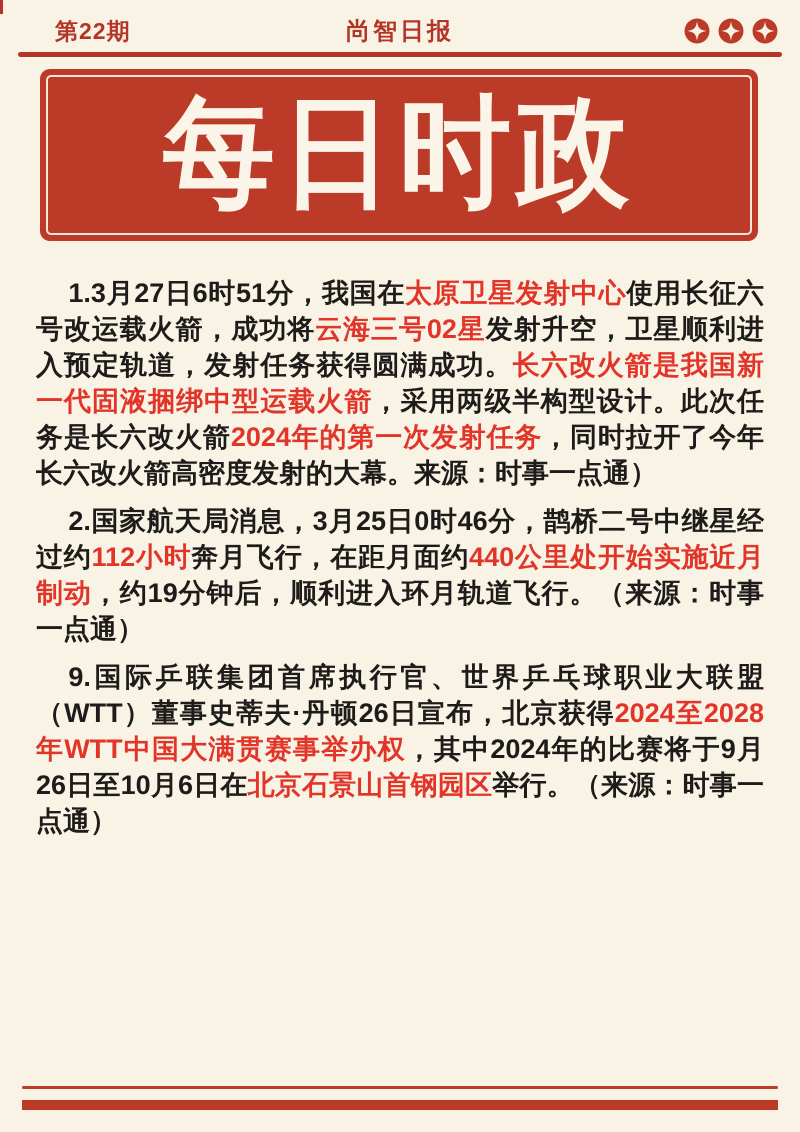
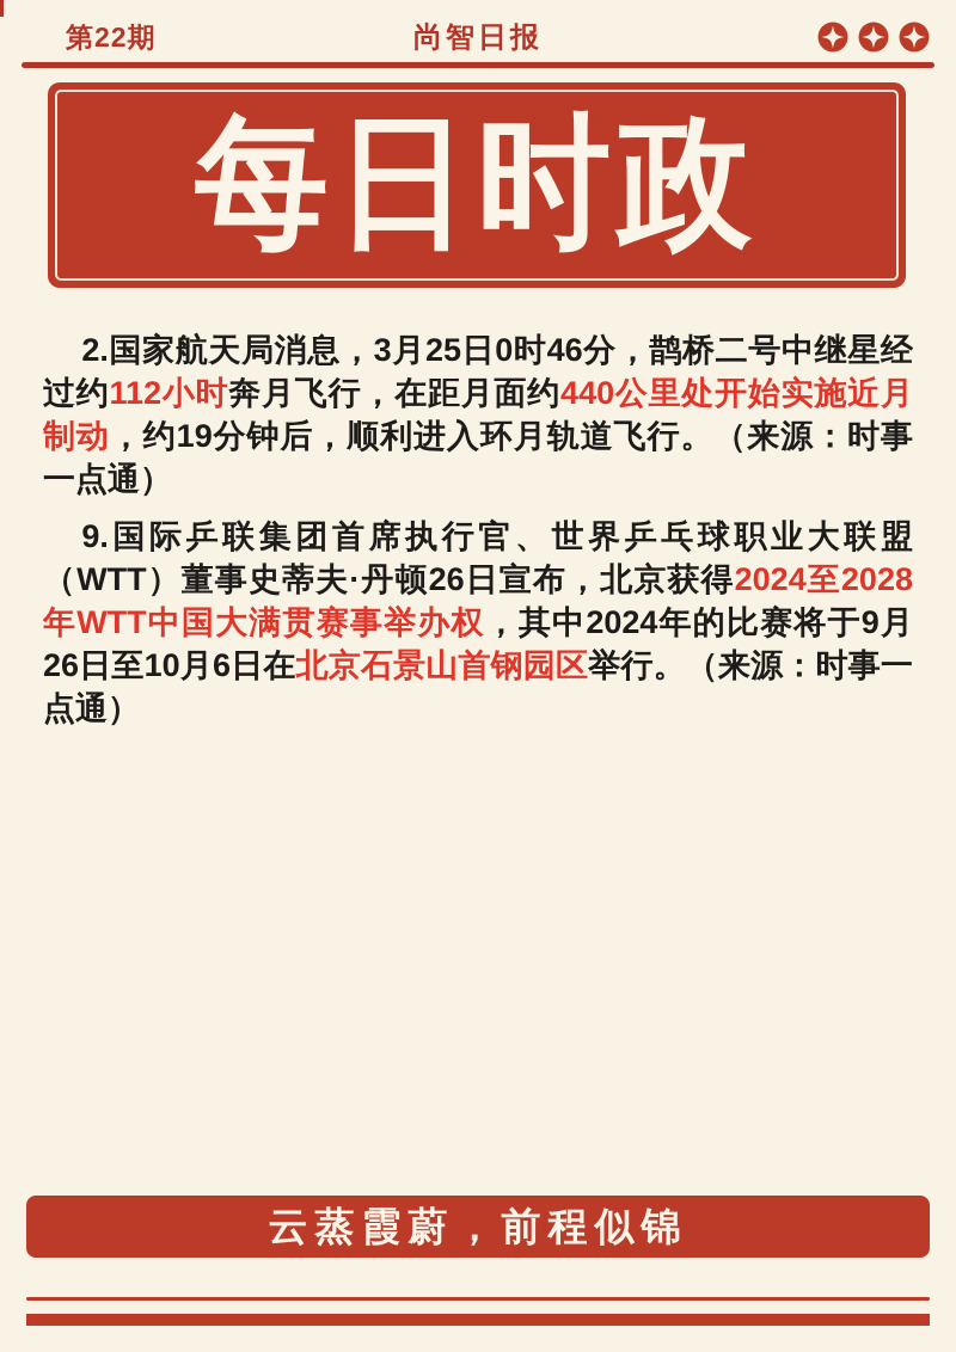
  第22期
  尚智日报
  每日时政
- 1.3月27日6时51分，我国在太原卫星发射中心使用长征六号改运载火箭，成功将云海三号02星发射升空，卫星顺利进入预定轨道，发射任务获得圆满成功。长六改火箭是我国新一代固液捆绑中型运载火箭，采用两级半构型设计。此次任务是长六改火箭2024年的第一次发射任务，同时拉开了今年长六改火箭高密度发射的大幕。来源：时事一点通）
  2.国家航天局消息，3月25日0时46分，鹊桥二号中继星经过约112小时奔月飞行，在距月面约440公里处开始实施近月制动，约19分钟后，顺利进入环月轨道飞行。（来源：时事一点通）
  9.国际乒联集团首席执行官、世界乒乓球职业大联盟（WTT）董事史蒂夫·丹顿26日宣布，北京获得2024至2028年WTT中国大满贯赛事举办权，其中2024年的比赛将于9月26日至10月6日在北京石景山首钢园区举行。（来源：时事一点通）
+ 云蒸霞蔚，前程似锦
